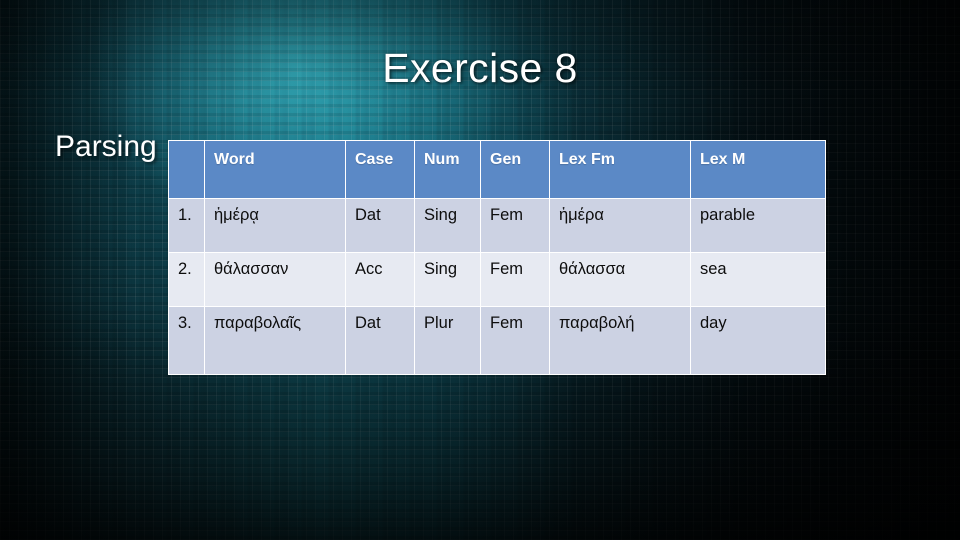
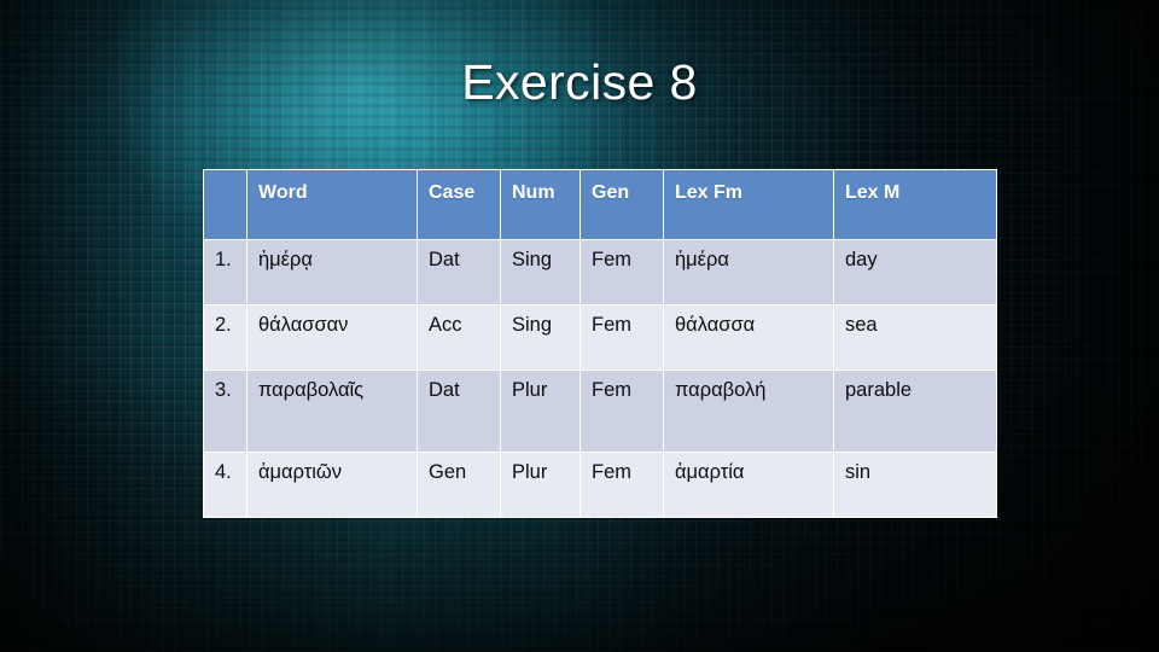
  Exercise 8
- Parsing
  	Word	Case	Num	Gen	Lex Fm	Lex M
- 1.	ἡμέρᾳ	Dat	Sing	Fem	ἡμέρα	parable
+ 1.	ἡμέρᾳ	Dat	Sing	Fem	ἡμέρα	day
  2.	θάλασσαν	Acc	Sing	Fem	θάλασσα	sea
- 3.	παραβολαῖς	Dat	Plur	Fem	παραβολή	day
+ 3.	παραβολαῖς	Dat	Plur	Fem	παραβολή	parable
+ 4.	ἁμαρτιῶν	Gen	Plur	Fem	ἁμαρτία	sin
